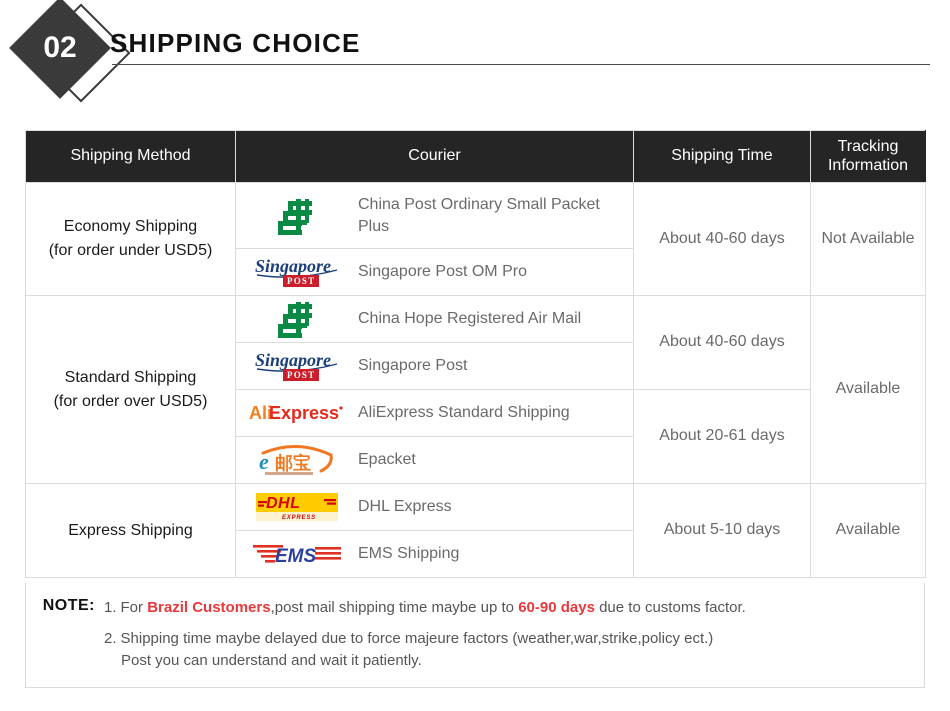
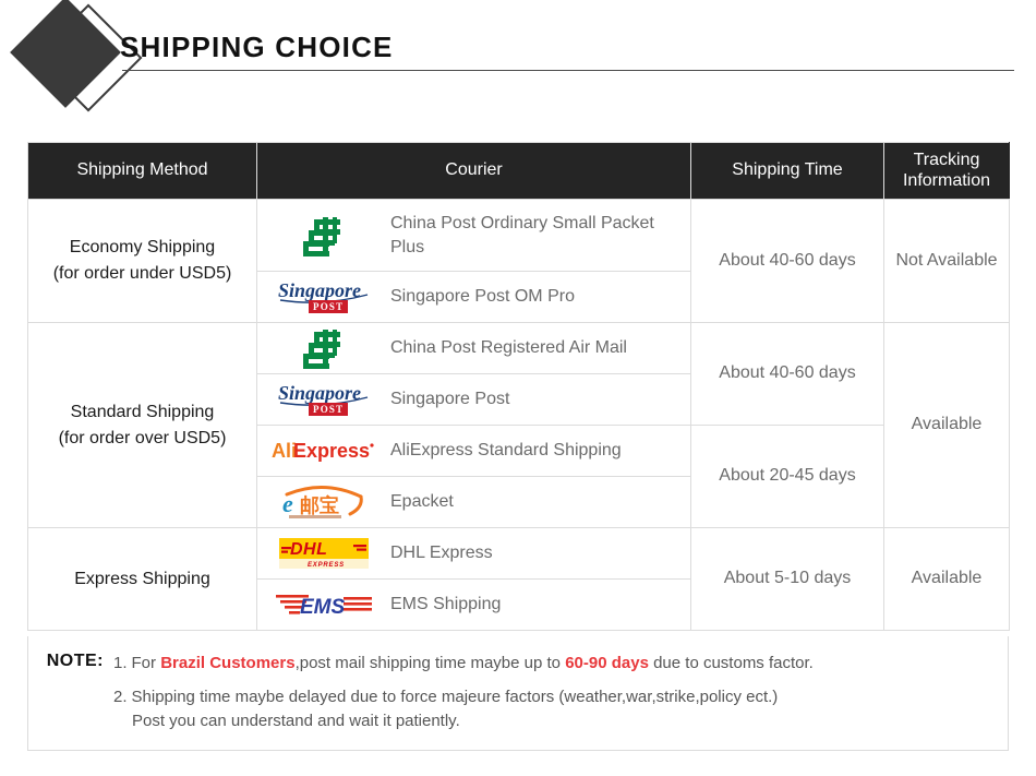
- 02
  SHIPPING CHOICE
  Shipping Method	Courier	Shipping Time	Tracking Information
  Economy Shipping (for order under USD5)	China Post Ordinary Small Packet Plus	About 40-60 days	Not Available
  Singapore POST Singapore Post OM Pro
- Standard Shipping (for order over USD5)	China Hope Registered Air Mail	About 40-60 days	Available
+ Standard Shipping (for order over USD5)	China Post Registered Air Mail	About 40-60 days	Available
  Singapore POST Singapore Post
- Ali Express AliExpress Standard Shipping	About 20-61 days
+ Ali Express AliExpress Standard Shipping	About 20-45 days
  e 邮宝 Epacket
  Express Shipping	DHL DHL Express	About 5-10 days	Available
  EMS EMS Shipping
  NOTE:
  1. For Brazil Customers,post mail shipping time maybe up to 60-90 days due to customs factor.
  2. Shipping time maybe delayed due to force majeure factors (weather,war,strike,policy ect.)
  Post you can understand and wait it patiently.
